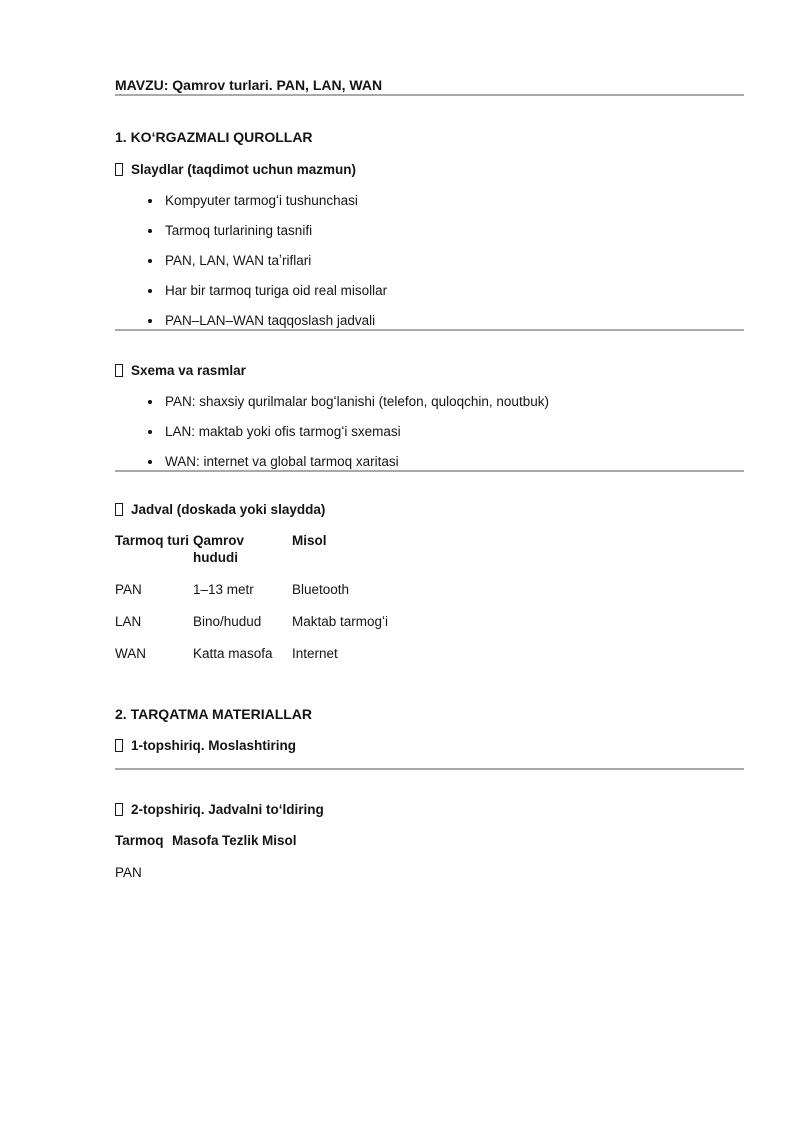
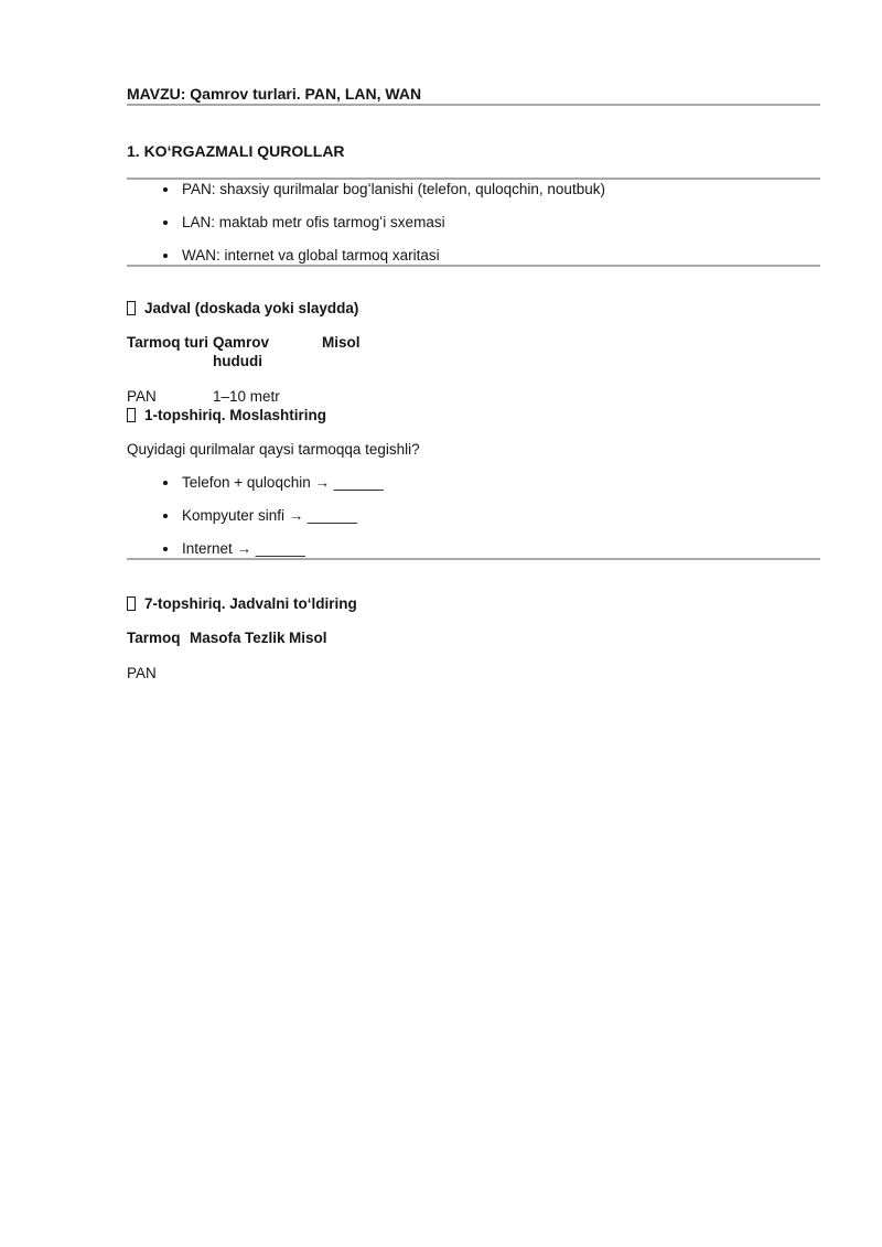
  MAVZU: Qamrov turlari. PAN, LAN, WAN
  1. KOʻRGAZMALI QUROLLAR
- Slaydlar (taqdimot uchun mazmun)
- Kompyuter tarmogʻi tushunchasi
- Tarmoq turlarining tasnifi
- PAN, LAN, WAN taʼriflari
- Har bir tarmoq turiga oid real misollar
- PAN–LAN–WAN taqqoslash jadvali
- Sxema va rasmlar
  PAN: shaxsiy qurilmalar bogʻlanishi (telefon, quloqchin, noutbuk)
- LAN: maktab yoki ofis tarmogʻi sxemasi
+ LAN: maktab metr ofis tarmogʻi sxemasi
  WAN: internet va global tarmoq xaritasi
  Jadval (doskada yoki slaydda)
  Tarmoq turi
  Qamrov hududi
  Misol
  PAN
- 1–13 metr
+ 1–10 metr
- Bluetooth
- LAN
- Bino/hudud
- Maktab tarmogʻi
- WAN
- Katta masofa
- Internet
- 2. TARQATMA MATERIALLAR
  1-topshiriq. Moslashtiring
+ Quyidagi qurilmalar qaysi tarmoqqa tegishli?
+ Telefon + quloqchin → ______
+ Kompyuter sinfi → ______
+ Internet → ______
- 2-topshiriq. Jadvalni toʻldiring
+ 7-topshiriq. Jadvalni toʻldiring
  Tarmoq
  Masofa
  Tezlik
  Misol
  PAN
